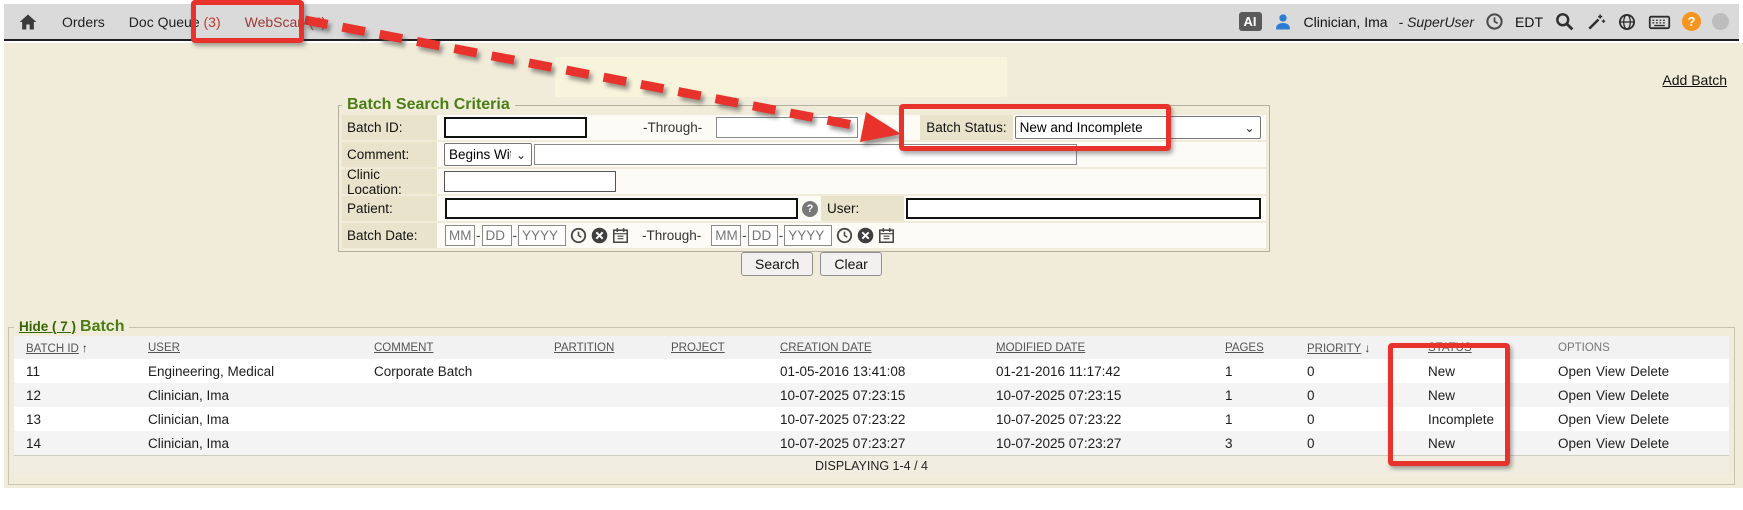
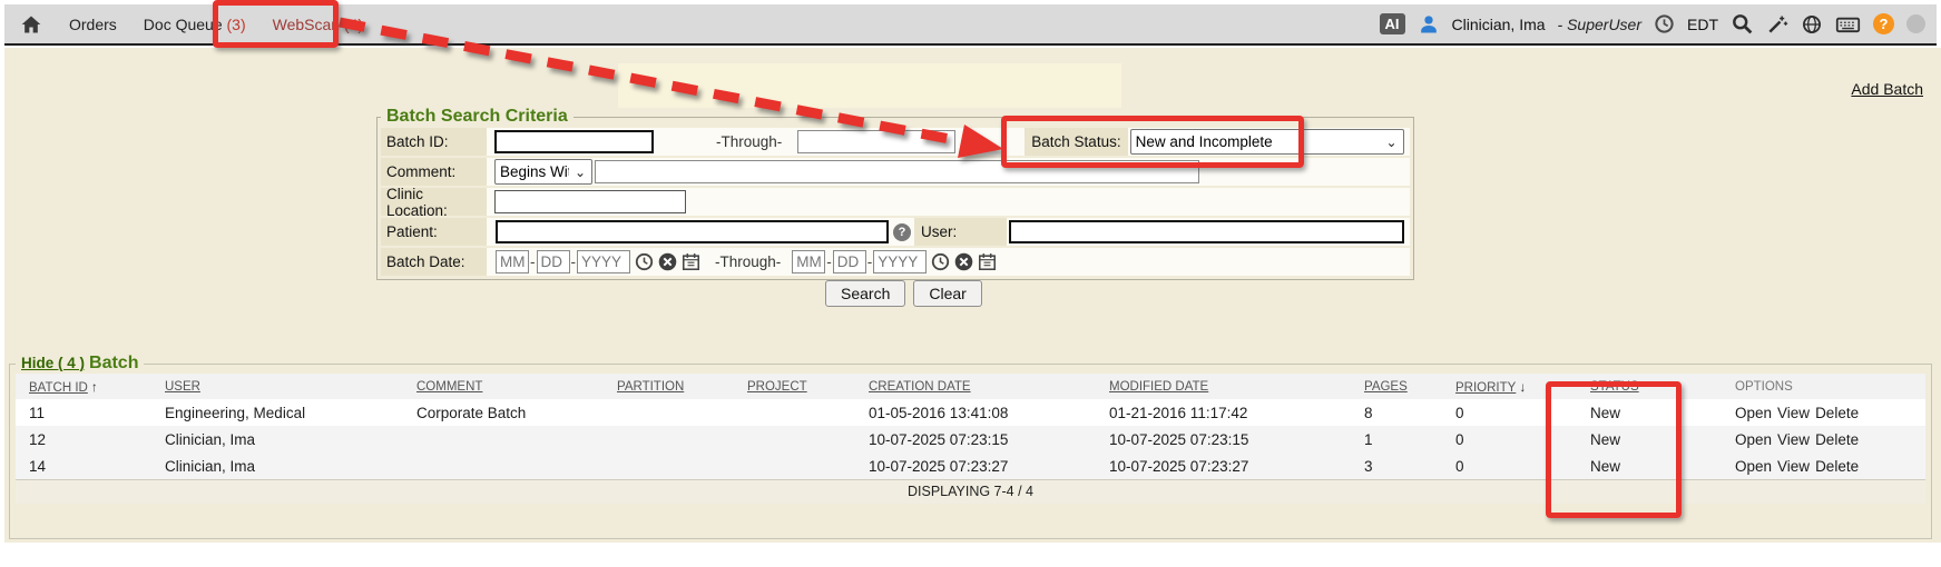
  Orders
  Doc Queue (3)
  WebScan
  AI
  Clinician, Ima
  - SuperUser
  EDT
  ?
  Add Batch
  Batch Search Criteria
  Batch ID:
  -Through-
  Batch Status:
  New and Incomplete
  ⌄
  Comment:
  Begins Wi
  ⌄
  Clinic Location:
  Patient:
  ?
  User:
  Batch Date:
  MM
  -
  DD
  -
  YYYY
  -Through-
  MM
  -
  DD
  -
  YYYY
  Search
  Clear
- Hide ( 7 ) Batch
+ Hide ( 4 ) Batch
  BATCH ID ↑	USER	COMMENT	PARTITION	PROJECT	CREATION DATE	MODIFIED DATE	PAGES	PRIORITY ↓	STATUS	OPTIONS
- 11	Engineering, Medical	Corporate Batch			01-05-2016 13:41:08	01-21-2016 11:17:42	1	0	New	Open View Delete
+ 11	Engineering, Medical	Corporate Batch			01-05-2016 13:41:08	01-21-2016 11:17:42	8	0	New	Open View Delete
  12	Clinician, Ima				10-07-2025 07:23:15	10-07-2025 07:23:15	1	0	New	Open View Delete
- 13	Clinician, Ima				10-07-2025 07:23:22	10-07-2025 07:23:22	1	0	Incomplete	Open View Delete
  14	Clinician, Ima				10-07-2025 07:23:27	10-07-2025 07:23:27	3	0	New	Open View Delete
- DISPLAYING 1-4 / 4
+ DISPLAYING 7-4 / 4
